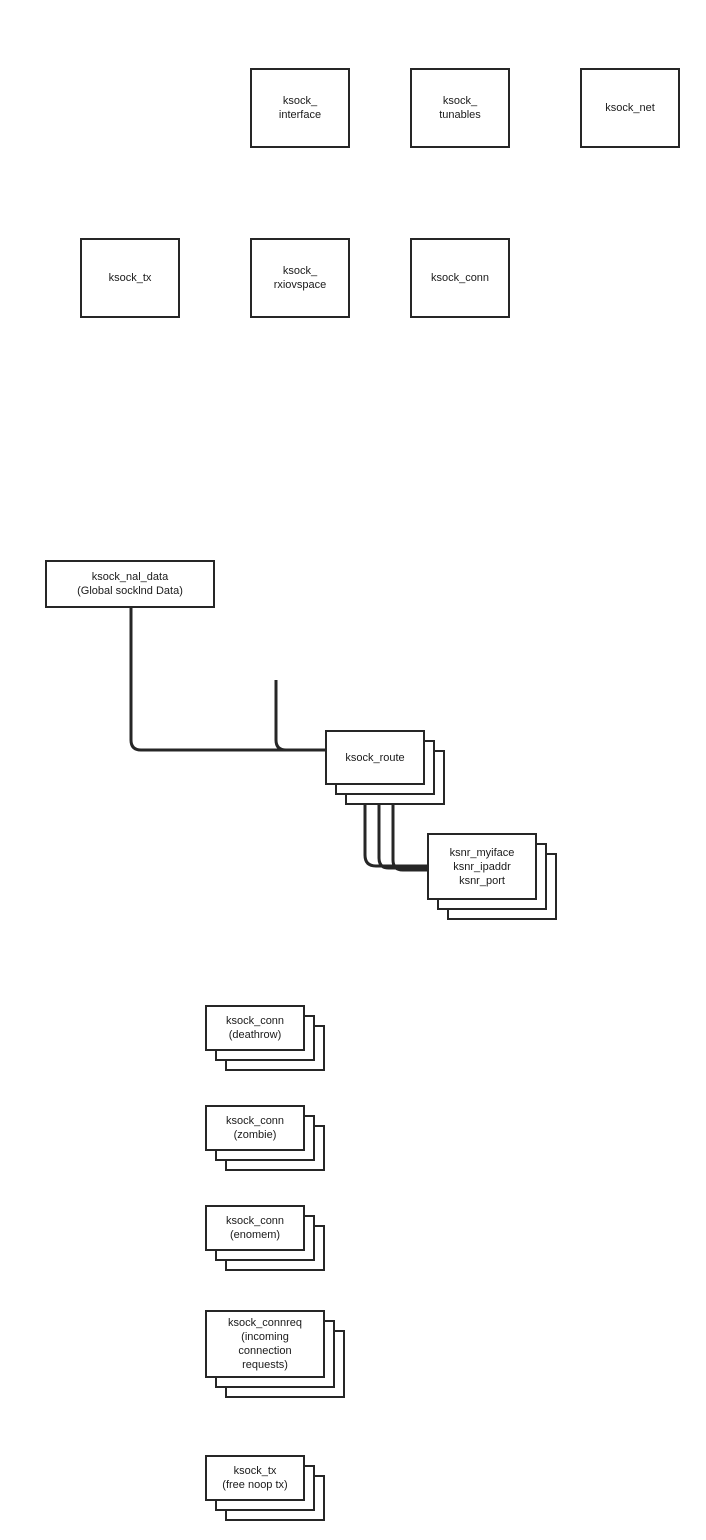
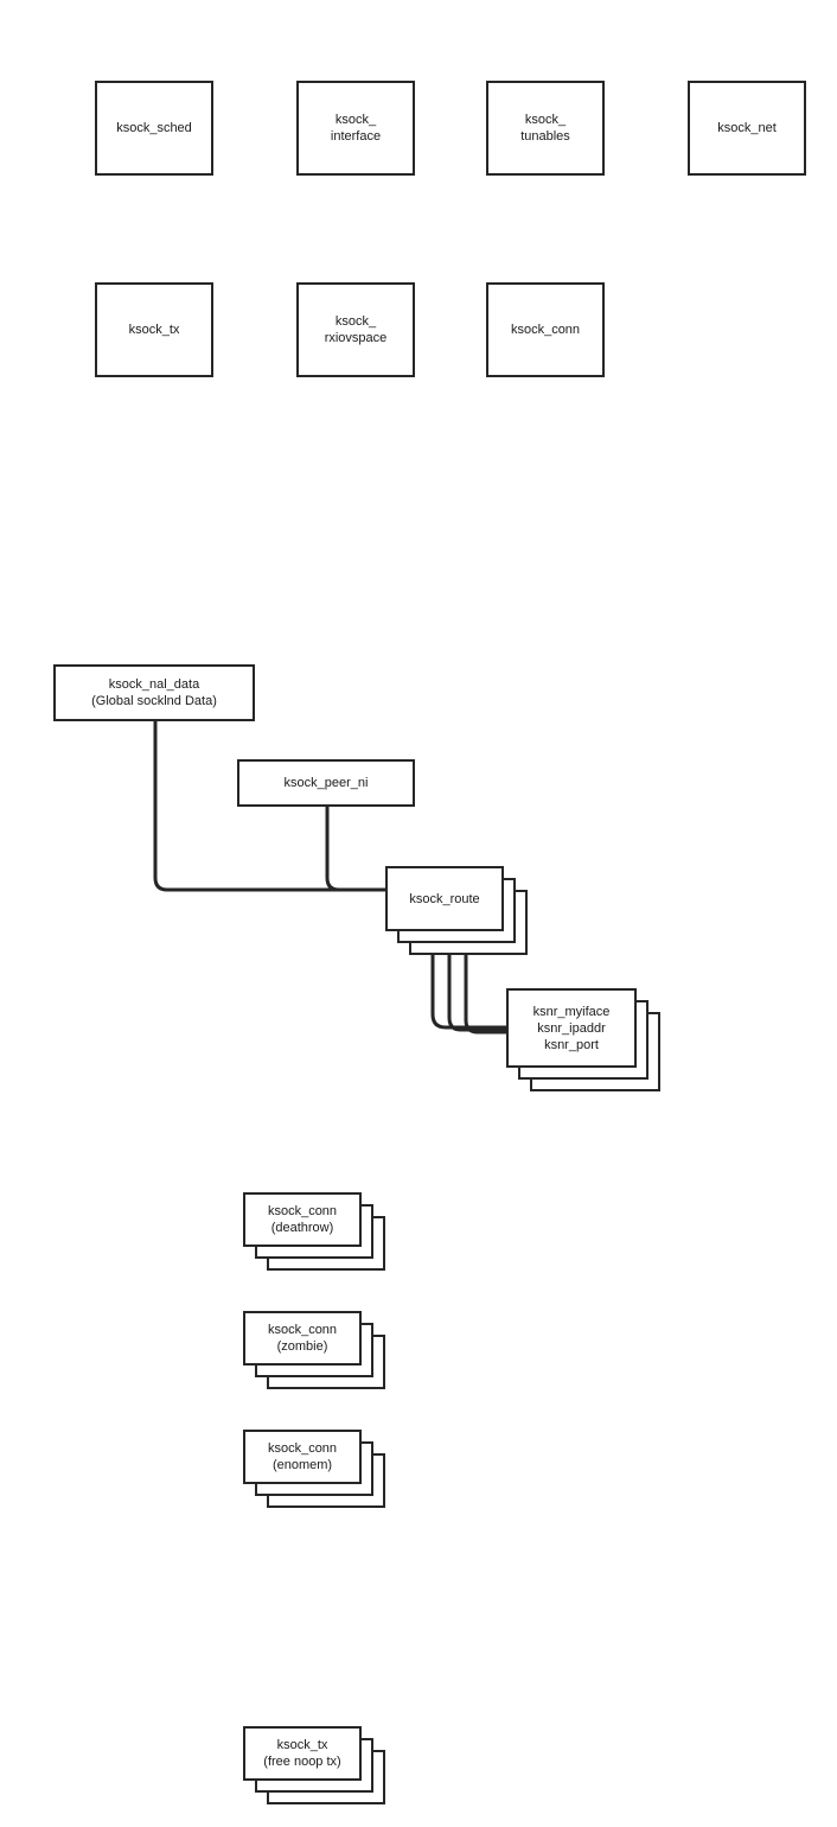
+ ksock_sched
  ksock_
  interface
  ksock_
  tunables
  ksock_net
  ksock_tx
  ksock_
  rxiovspace
  ksock_conn
  ksock_nal_data
  (Global socklnd Data)
+ ksock_peer_ni
  ksock_route
  ksnr_myiface
  ksnr_ipaddr
  ksnr_port
  ksock_conn
  (deathrow)
  ksock_conn
  (zombie)
  ksock_conn
  (enomem)
- ksock_connreq
- (incoming
- connection
- requests)
  ksock_tx
  (free noop tx)
